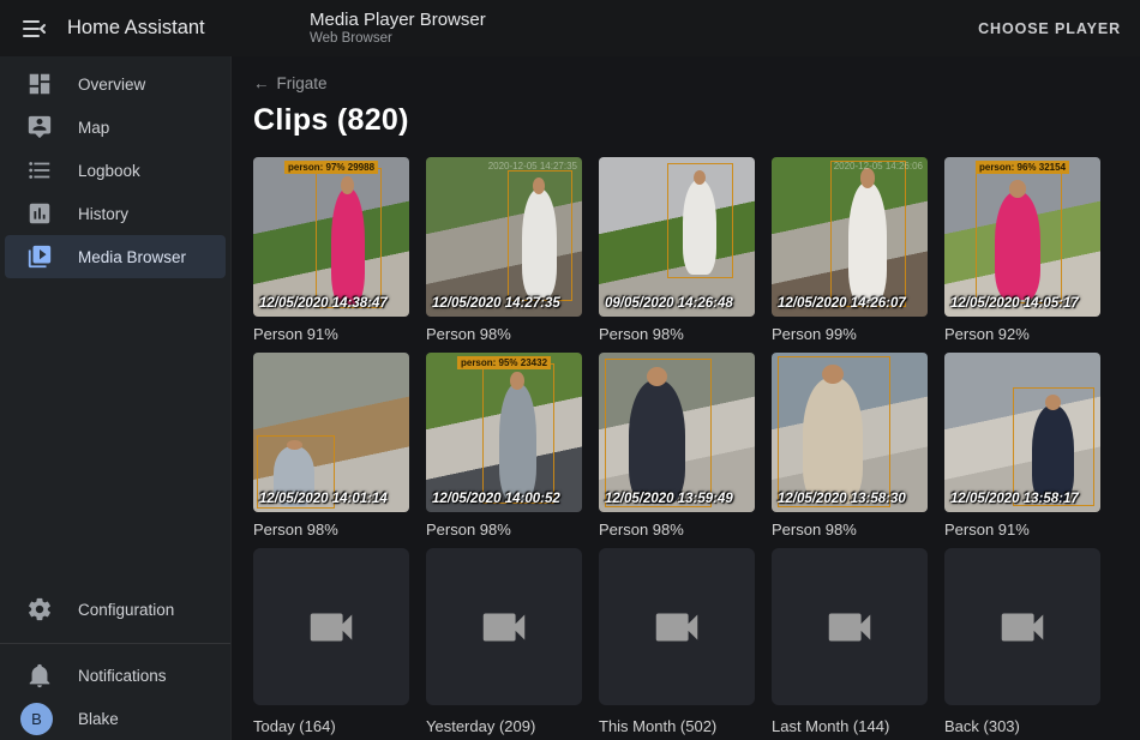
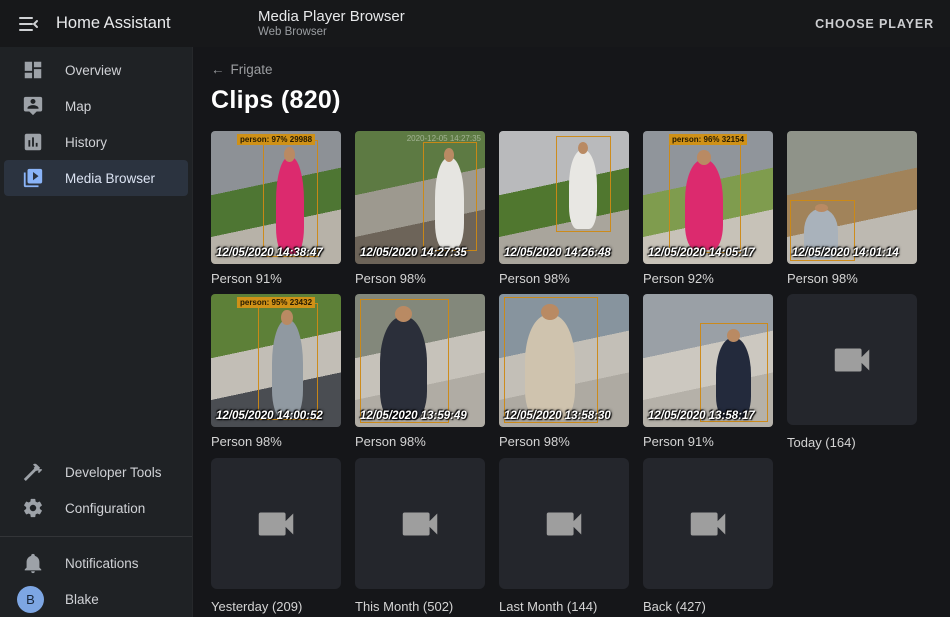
  Home Assistant
  Media Player Browser
  Web Browser
  CHOOSE PLAYER
  Overview
  Map
- Logbook
  History
  Media Browser
+ Developer Tools
  Configuration
  Notifications
  B
  Blake
  ←
  Frigate
  Clips (820)
  person: 97% 29988
  12/05/2020 14:38:47
  Person 91%
  2020-12-05 14:27:35
  12/05/2020 14:27:35
  Person 98%
- 09/05/2020 14:26:48
+ 12/05/2020 14:26:48
  Person 98%
- 2020-12-05 14:26:06
- 12/05/2020 14:26:07
- Person 99%
  person: 96% 32154
  12/05/2020 14:05:17
  Person 92%
  12/05/2020 14:01:14
  Person 98%
  person: 95% 23432
  12/05/2020 14:00:52
  Person 98%
  12/05/2020 13:59:49
  Person 98%
  12/05/2020 13:58:30
  Person 98%
  12/05/2020 13:58:17
  Person 91%
  Today (164)
  Yesterday (209)
  This Month (502)
  Last Month (144)
- Back (303)
+ Back (427)
